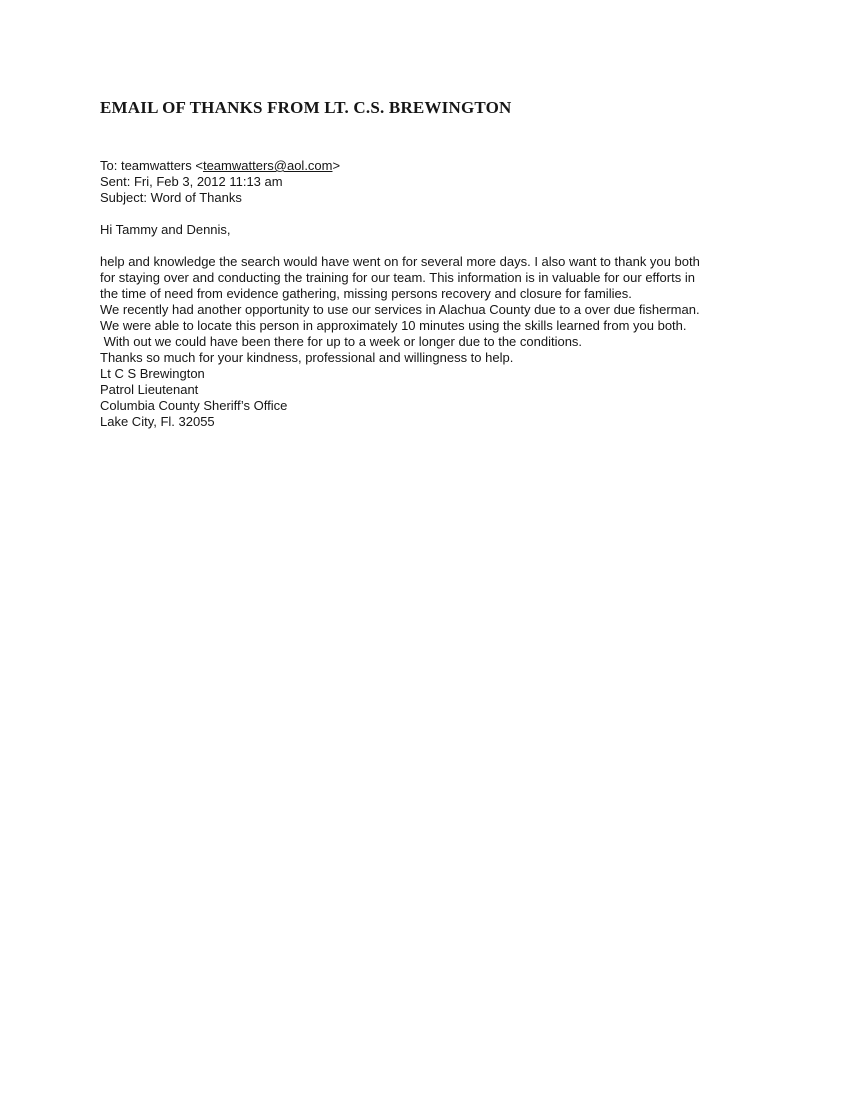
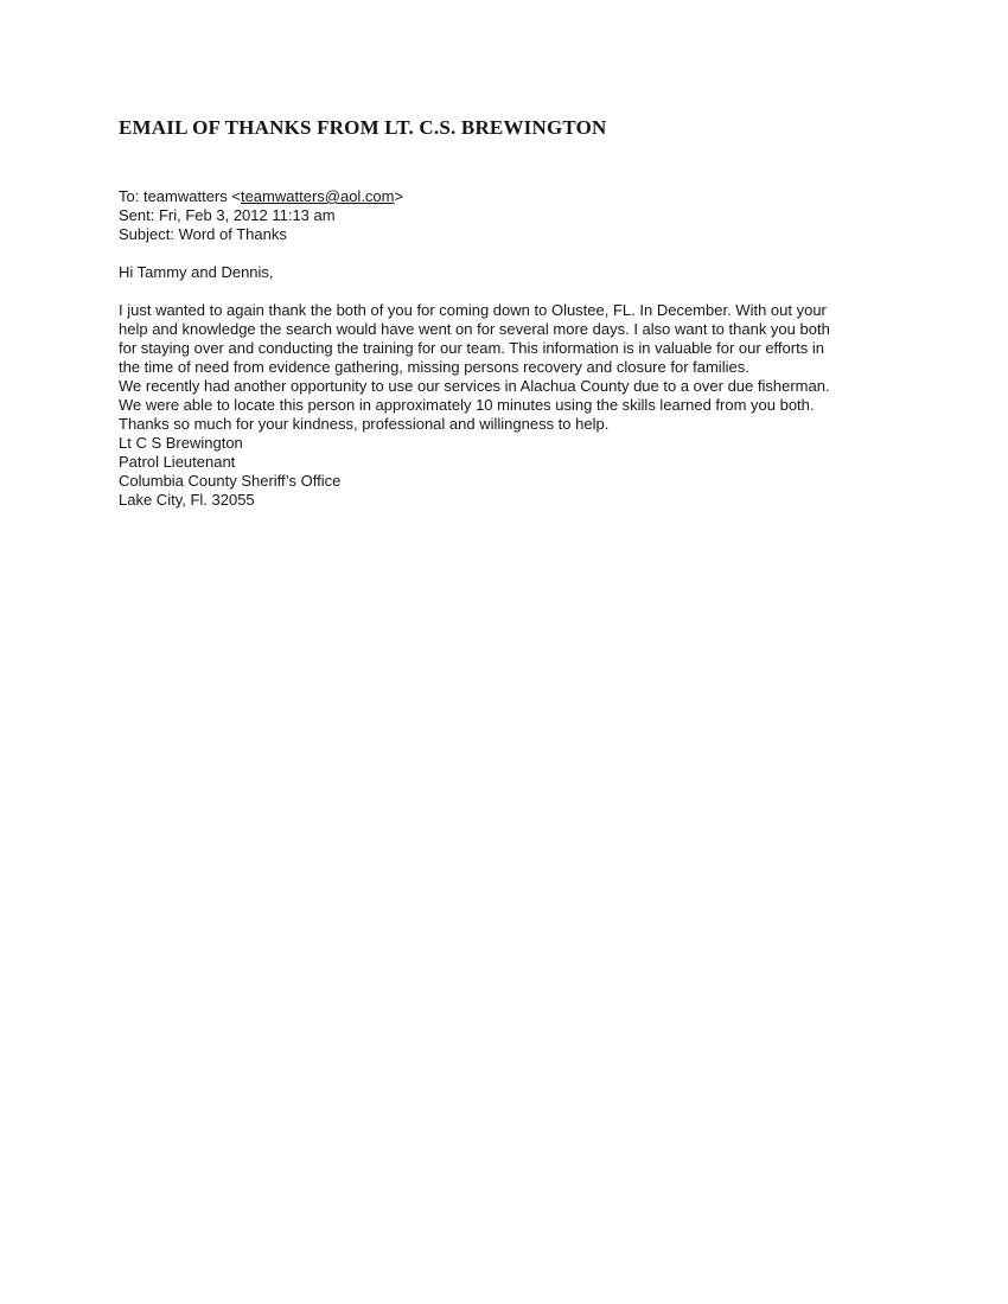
  EMAIL OF THANKS FROM LT. C.S. BREWINGTON
  To: teamwatters <teamwatters@aol.com>
  Sent: Fri, Feb 3, 2012 11:13 am
  Subject: Word of Thanks
  Hi Tammy and Dennis,
+ I just wanted to again thank the both of you for coming down to Olustee, FL. In December. With out your
  help and knowledge the search would have went on for several more days. I also want to thank you both
  for staying over and conducting the training for our team. This information is in valuable for our efforts in
  the time of need from evidence gathering, missing persons recovery and closure for families.
  We recently had another opportunity to use our services in Alachua County due to a over due fisherman.
  We were able to locate this person in approximately 10 minutes using the skills learned from you both.
- With out we could have been there for up to a week or longer due to the conditions.
  Thanks so much for your kindness, professional and willingness to help.
  Lt C S Brewington
  Patrol Lieutenant
  Columbia County Sheriff’s Office
  Lake City, Fl. 32055
